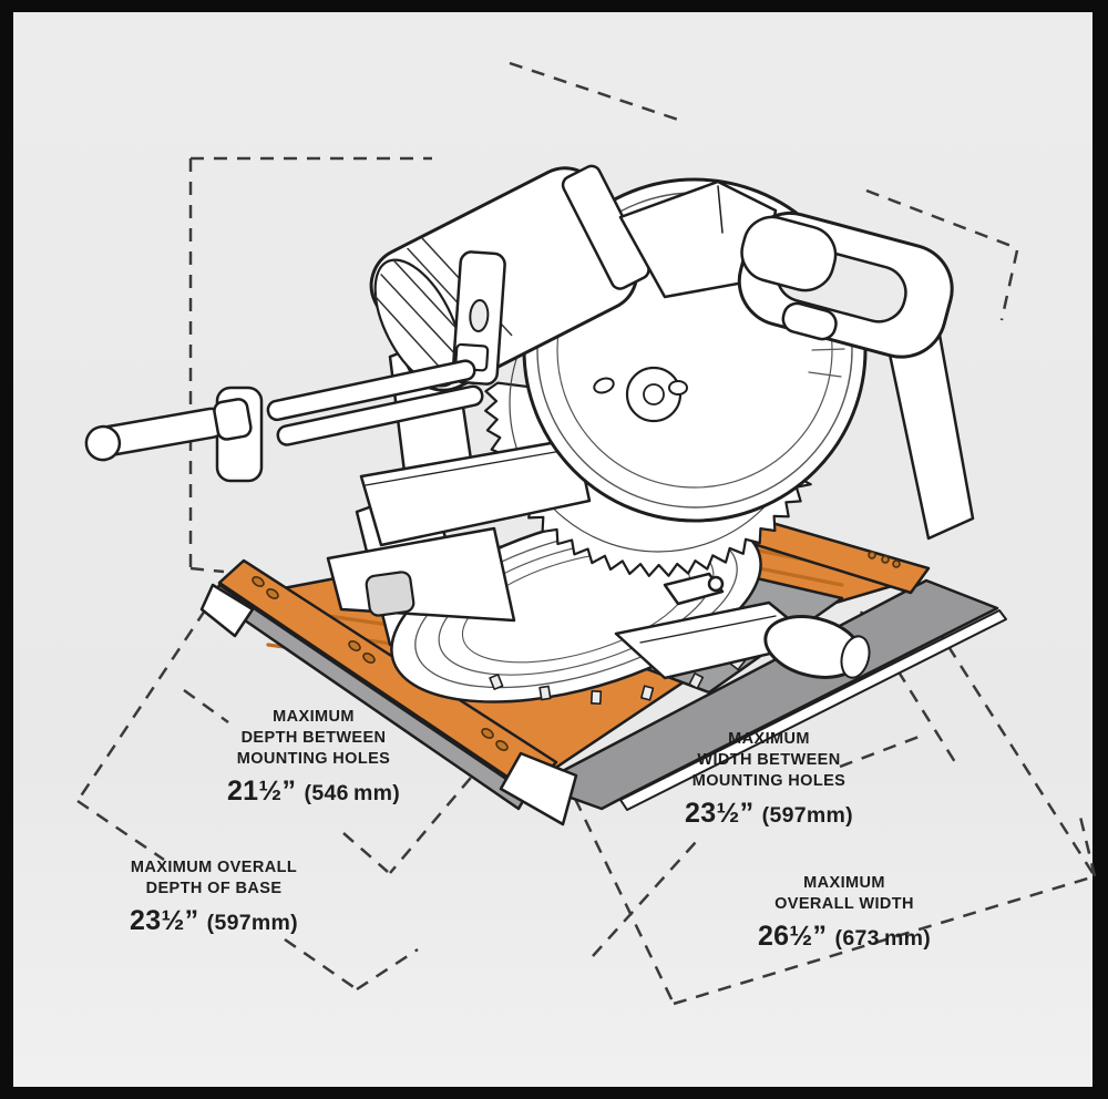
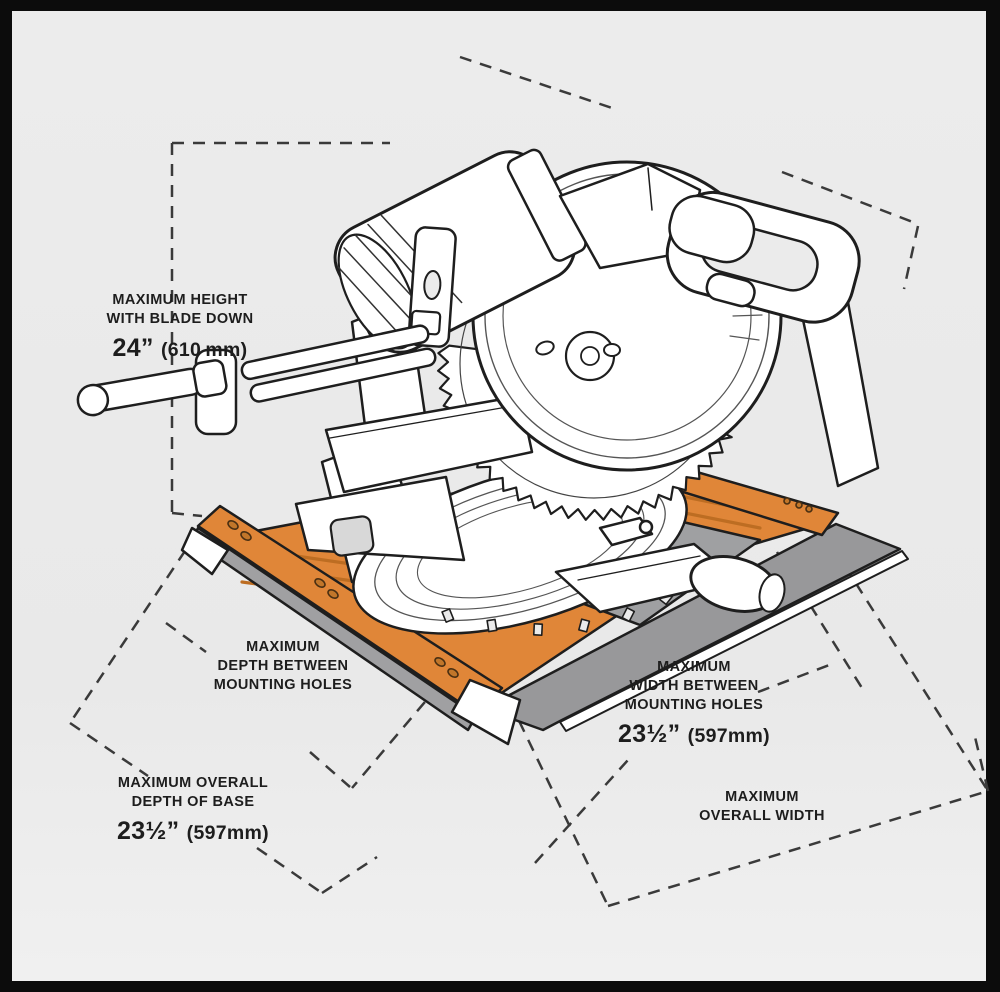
+ MAXIMUM HEIGHT
+ WITH BLADE DOWN
+ 24” (610 mm)
  MAXIMUM
  DEPTH BETWEEN
  MOUNTING HOLES
- 21½” (546 mm)
  MAXIMUM OVERALL
  DEPTH OF BASE
  23½” (597mm)
  MAXIMUM
  WIDTH BETWEEN
  MOUNTING HOLES
  23½” (597mm)
  MAXIMUM
  OVERALL WIDTH
- 26½” (673 mm)
